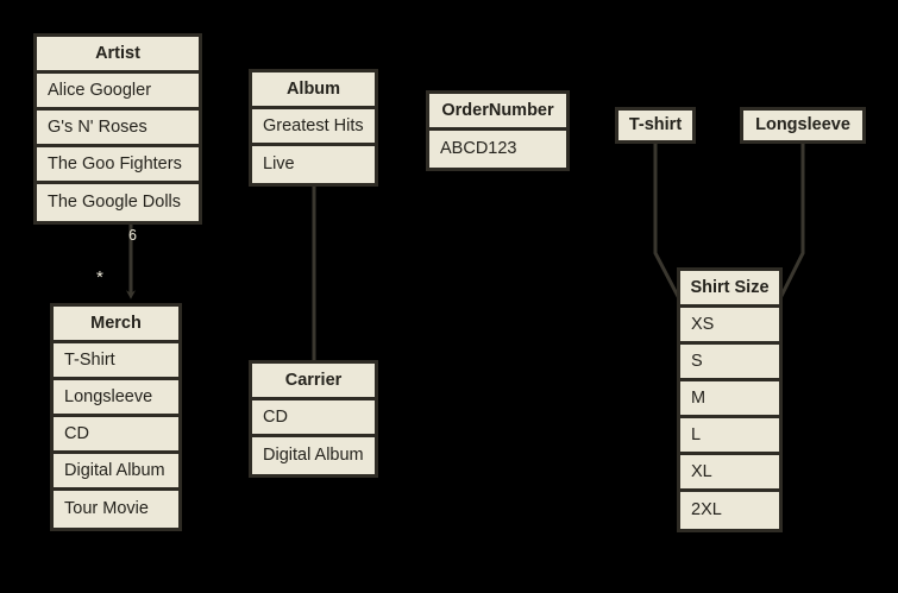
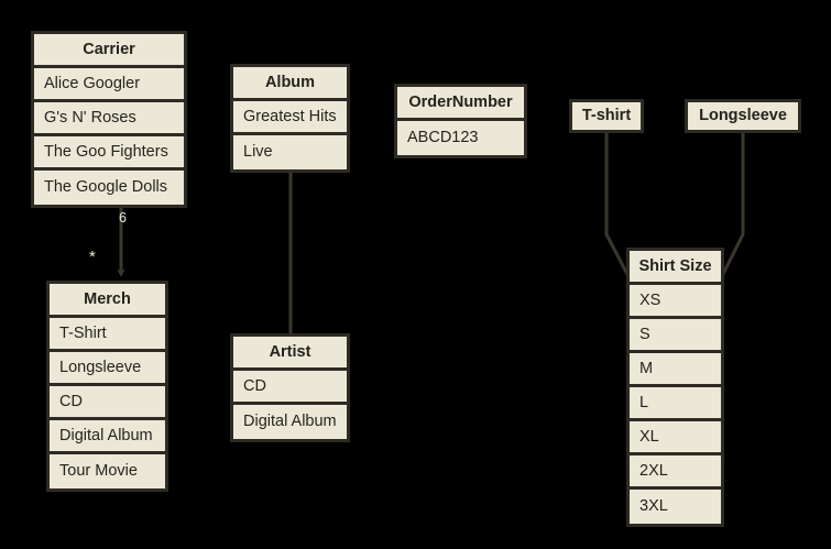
  6
  *
- Artist
+ Carrier
  Alice Googler
  G's N' Roses
  The Goo Fighters
  The Google Dolls
  Merch
  T-Shirt
  Longsleeve
  CD
  Digital Album
  Tour Movie
  Album
  Greatest Hits
  Live
- Carrier
+ Artist
  CD
  Digital Album
  OrderNumber
  ABCD123
  T-shirt
  Longsleeve
  Shirt Size
  XS
  S
  M
  L
  XL
  2XL
+ 3XL
